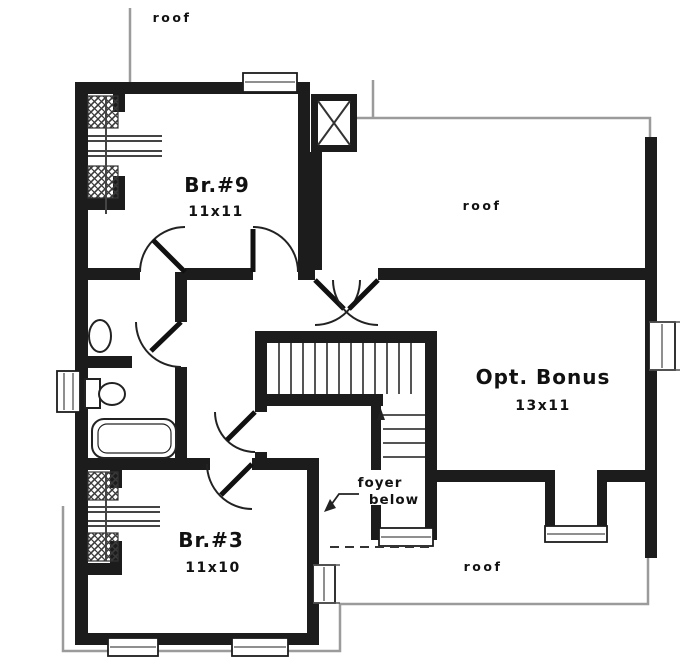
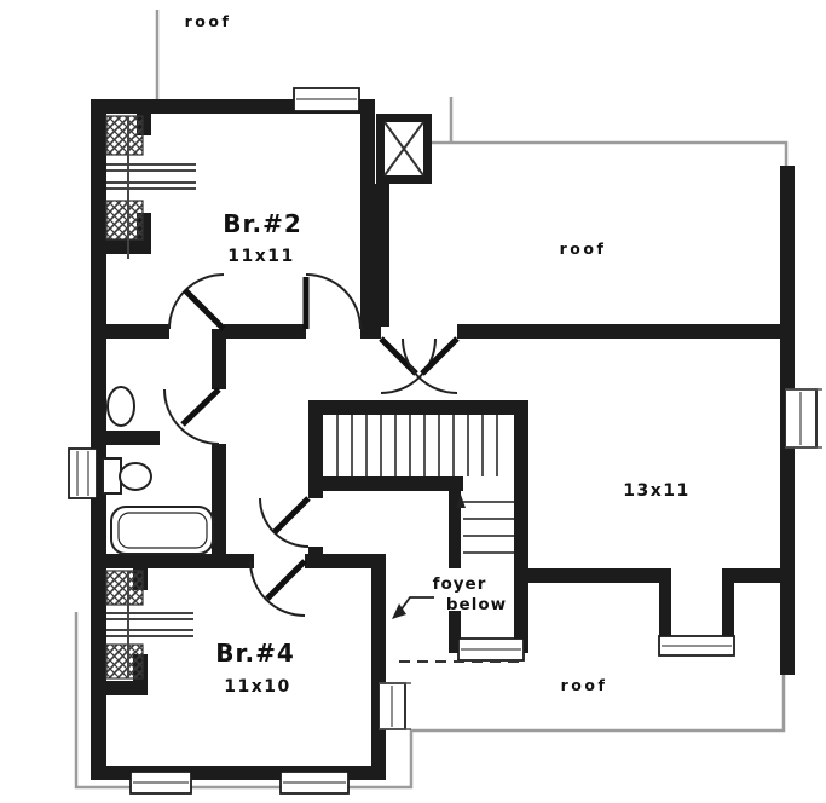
  roof
- Br.#9
+ Br.#2
  11x11
  roof
- Opt. Bonus
  13x11
  foyer
  below
- Br.#3
+ Br.#4
  11x10
  roof
